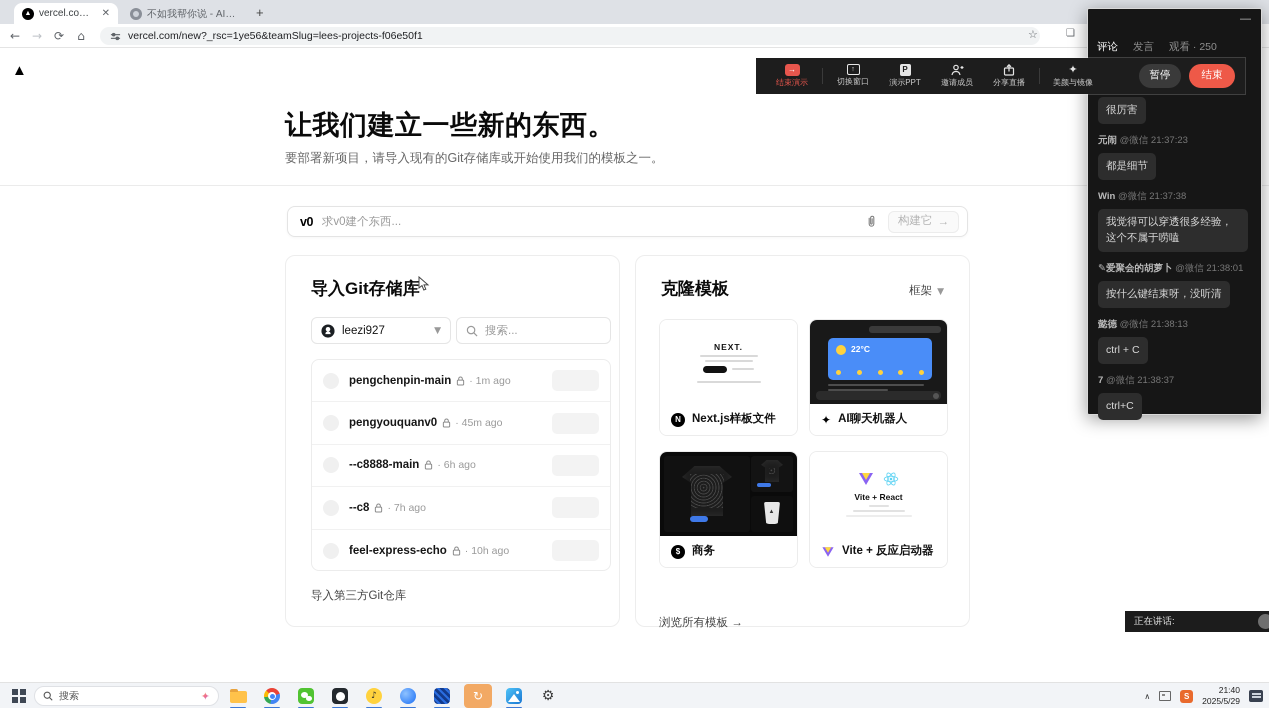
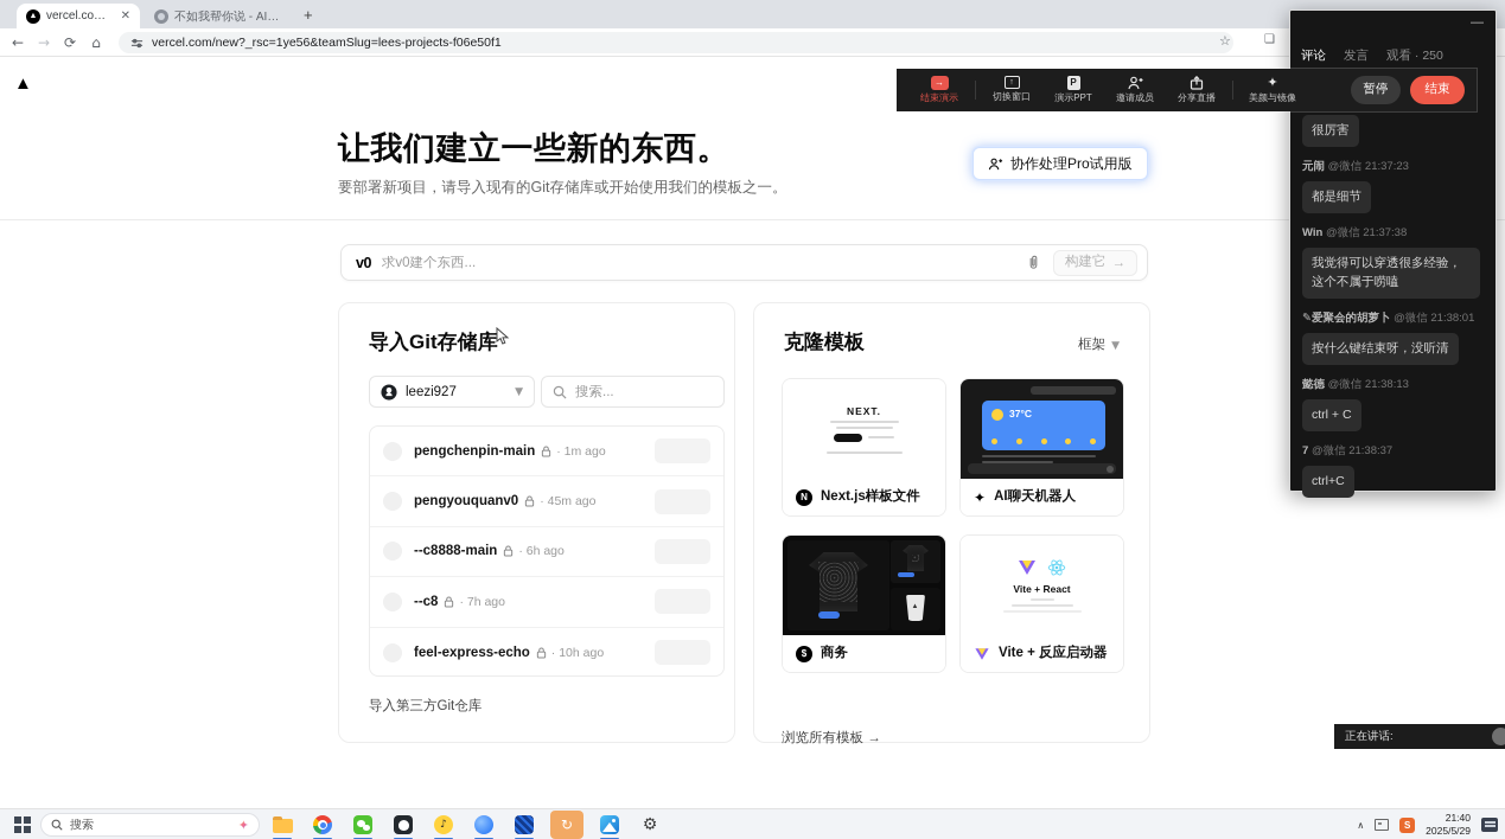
  vercel.com/n
  ✕
  不如我帮你说 - AI朋
  +
  ←
  →
  ⟳
  ⌂
  vercel.com/new?_rsc=1ye56&teamSlug=lees-projects-f06e50f1
  ☆
  ❏
  ▲
  让我们建立一些新的东西。
  要部署新项目，请导入现有的Git存储库或开始使用我们的模板之一。
+ 协作处理Pro试用版
  v0
  求v0建个东西...
  构建它
  →
  导入Git存储库
  leezi927
  ▼
  搜索...
  pengchenpin-main
  · 1m ago
  pengyouquanv0
  · 45m ago
  --c8888-main
  · 6h ago
  --c8
  · 7h ago
  feel-express-echo
  · 10h ago
  导入第三方Git仓库
  克隆模板
  框架
  ▼
  NEXT.
  N
  Next.js样板文件
- 22°C
+ 37°C
  ✦
  AI聊天机器人
  $
  商务
  Vite + React
  Vite + 反应启动器
  浏览所有模板 →
  →
  结束演示
  切换窗口
  P
  演示PPT
  邀请成员
  分享直播
  ✦
  美颜与镜像
  暂停
  结束
  —
  评论
  发言
  观看 · 250
  很厉害
  元闹 @微信 21:37:23
  都是细节
  Win @微信 21:37:38
  我觉得可以穿透很多经验，这个不属于唠嗑
  ✎爱聚会的胡萝卜 @微信 21:38:01
  按什么键结束呀，没听清
  懿德 @微信 21:38:13
  ctrl + C
  7 @微信 21:38:37
  ctrl+C
  正在讲话:
  搜索
  ✦
  ♪
  ↻
  ⚙
  ∧
  S
  21:40
  2025/5/29
